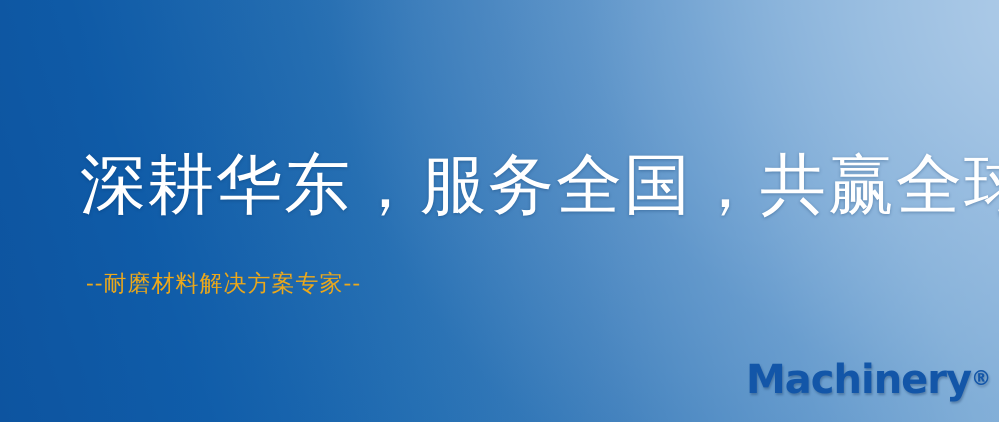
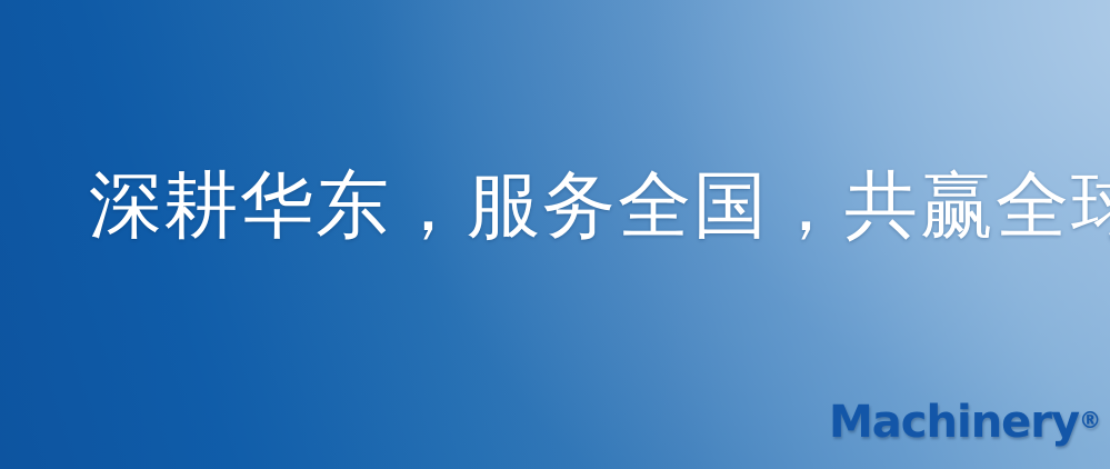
  深耕华东，服务全国，共赢全球
- --耐磨材料解决方案专家--
  Machinery®
